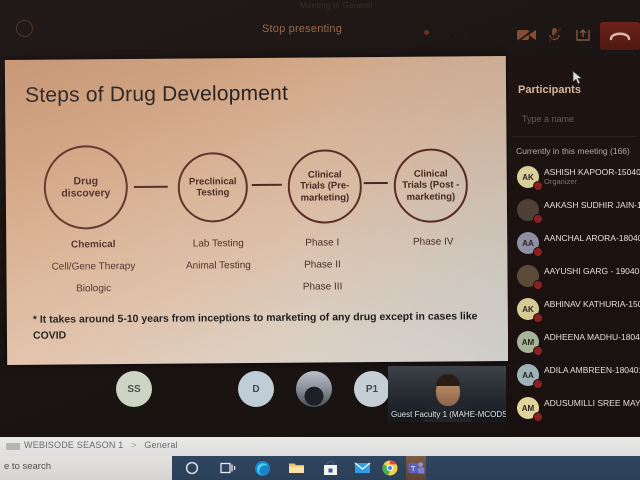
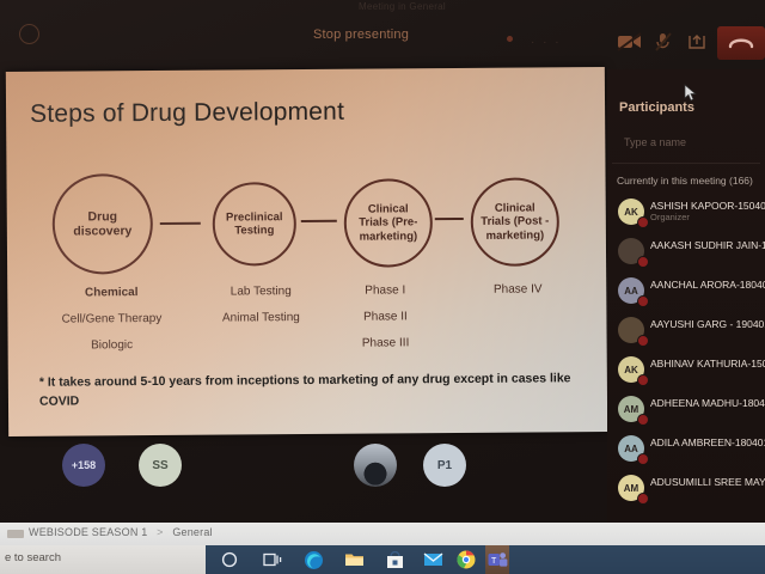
  Meeting in General
  Stop presenting
  · · ·
  Participants
  Type a name
  Currently in this meeting (166)
  AK
  ASHISH KAPOOR-15040
  Organizer
  AAKASH SUDHIR JAIN-1
  AA
  AANCHAL ARORA-1804
  AAYUSHI GARG - 19040
  AK
  ABHINAV KATHURIA-15
  AM
  ADHEENA MADHU-1804
  AA
  ADILA AMBREEN-18040
  AM
  ADUSUMILLI SREE MAY
+ +158
  SS
- D
  P1
- Guest Faculty 1 (MAHE-MCODS
  WEBISODE SEASON 1 > General
  e to search
